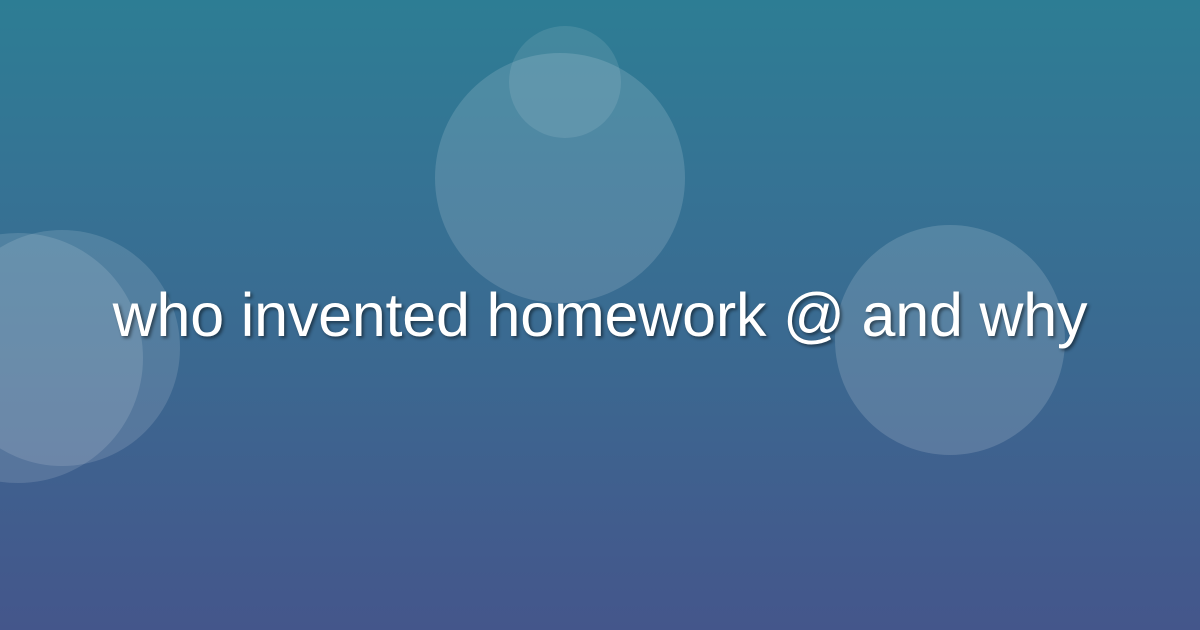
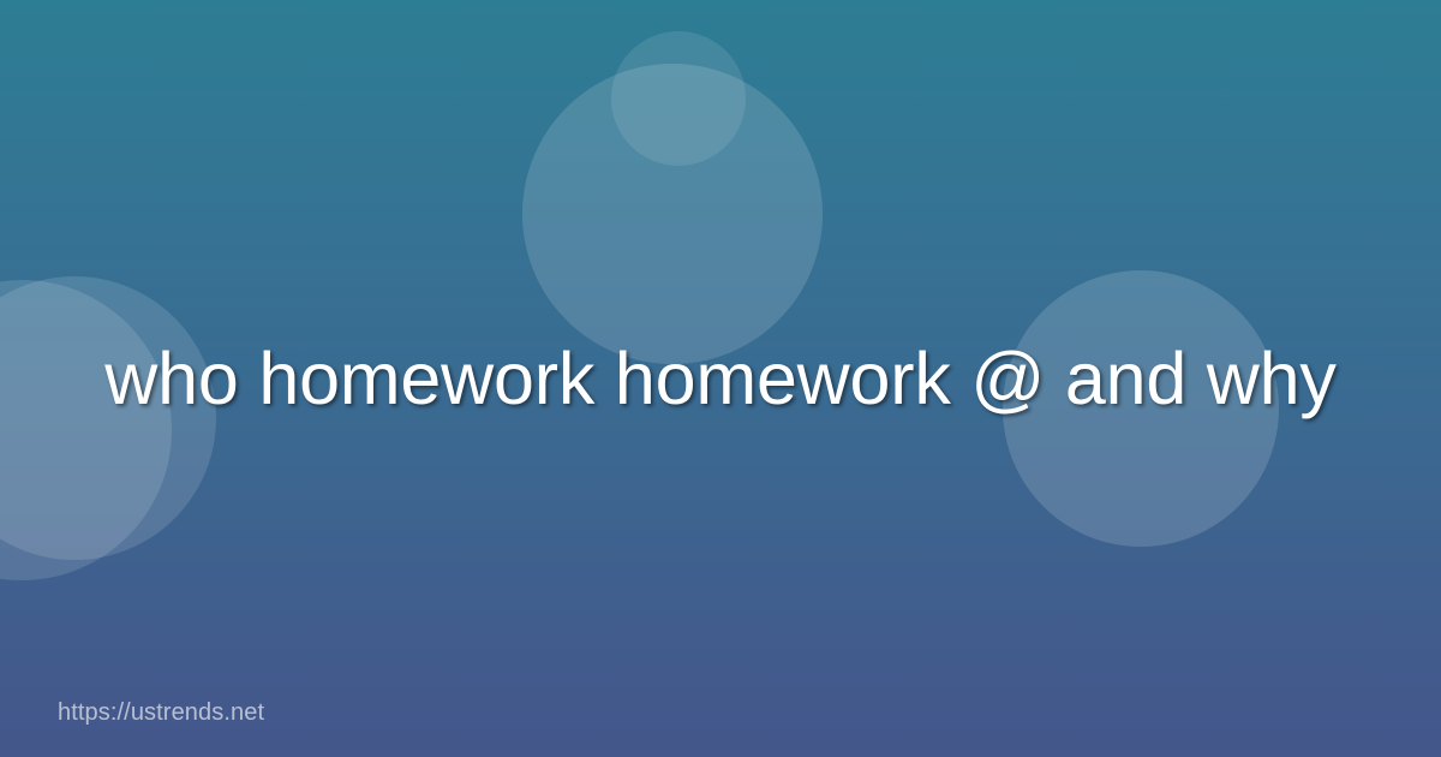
- who invented homework @ and why
+ who homework homework @ and why
+ https://ustrends.net
